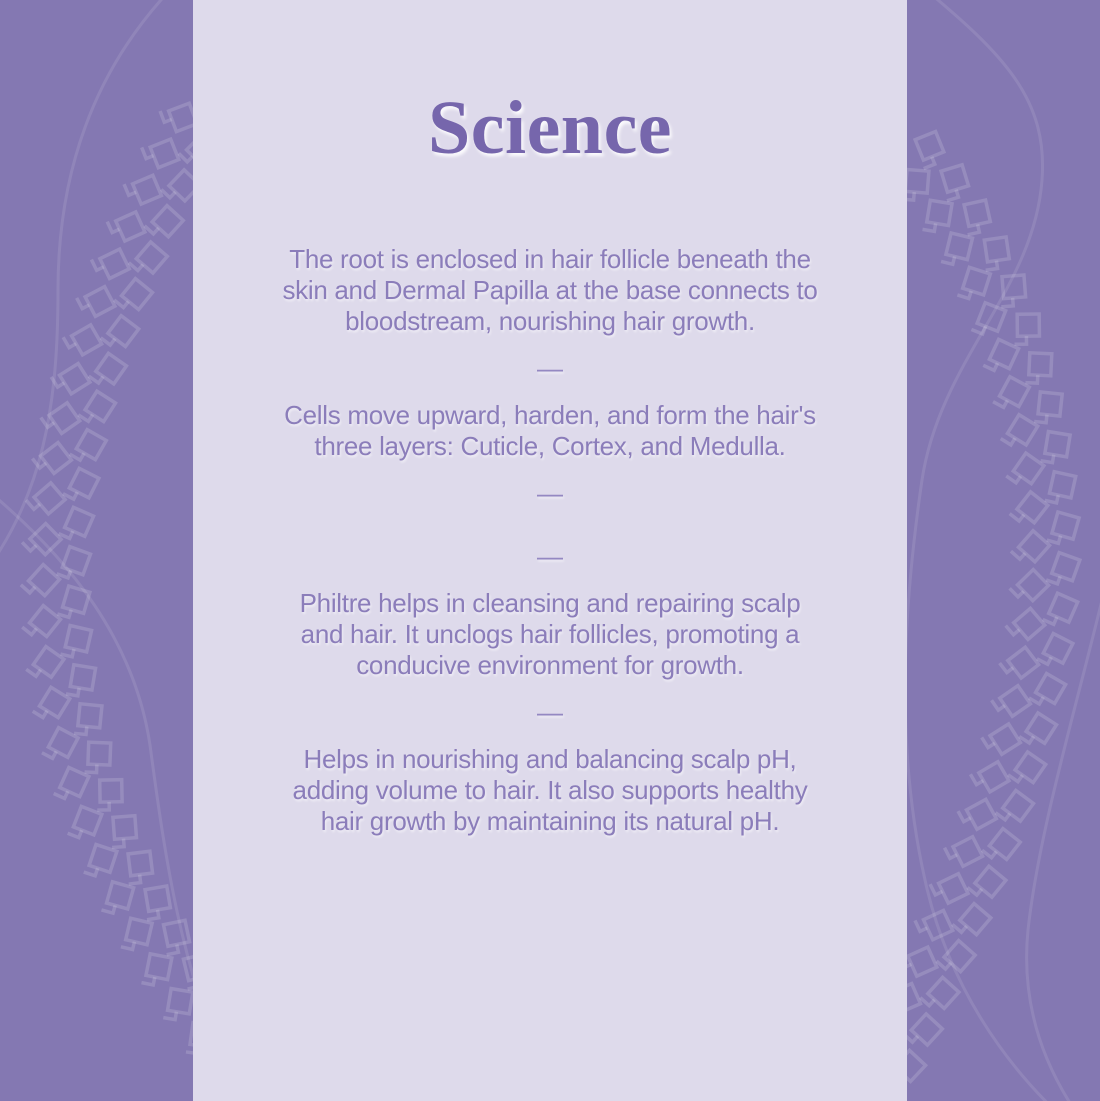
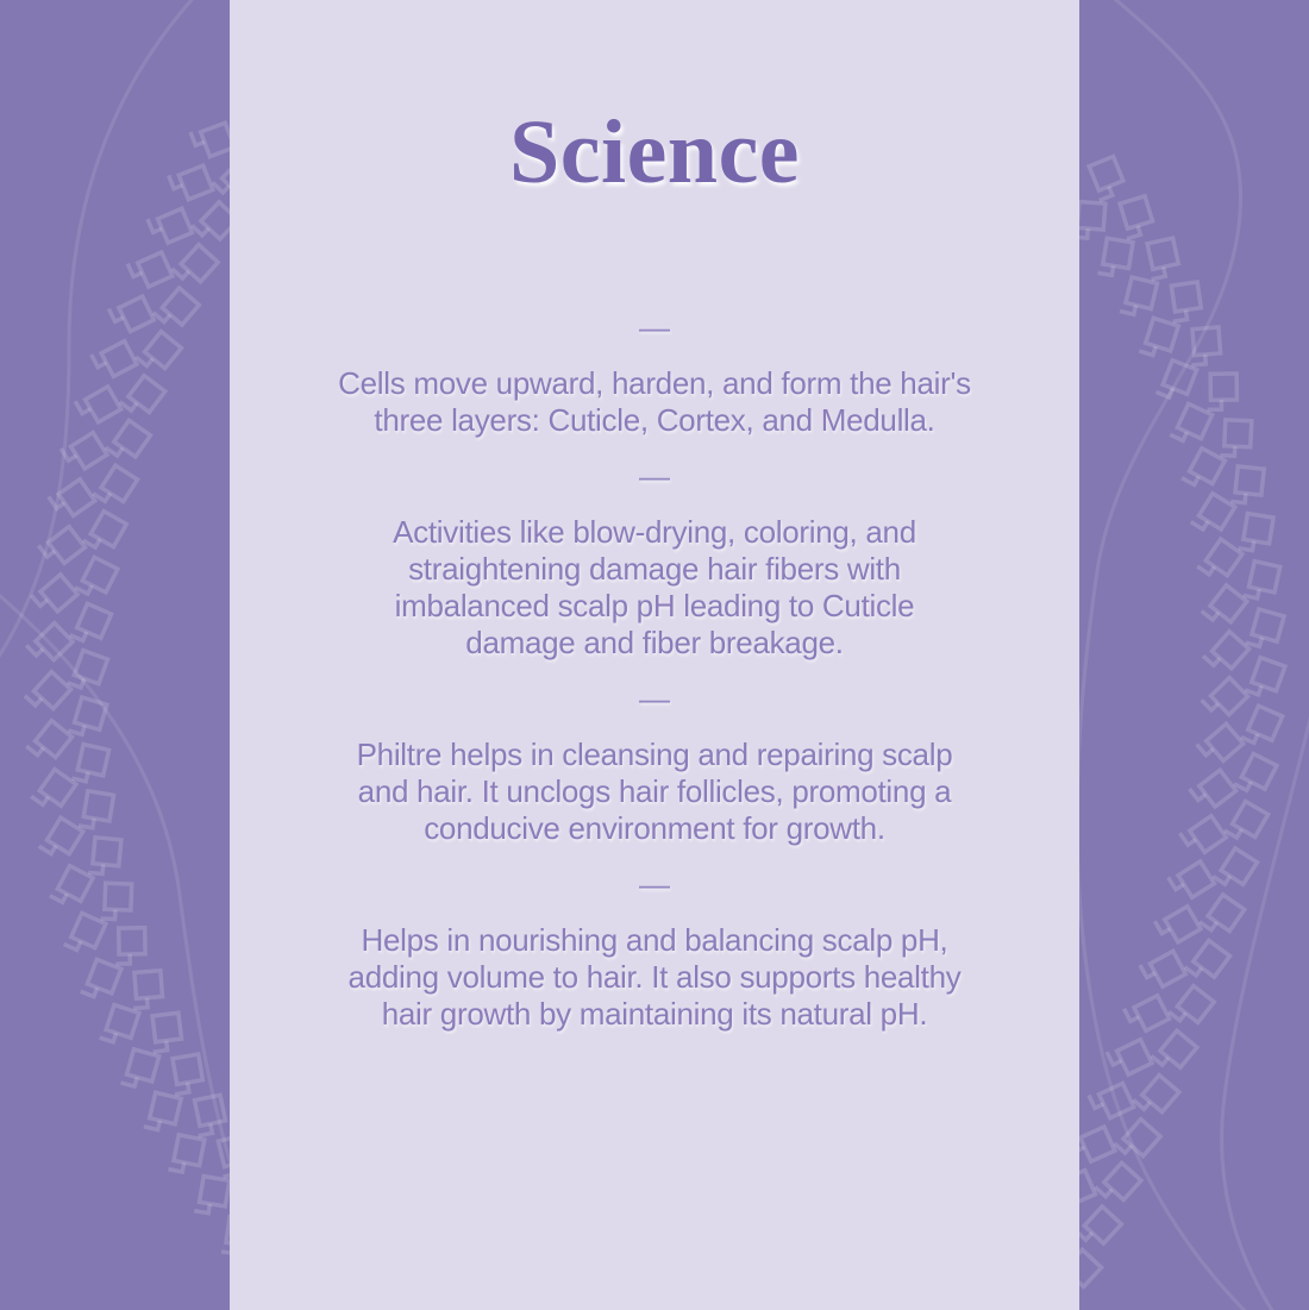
  Science
- The root is enclosed in hair follicle beneath the
- skin and Dermal Papilla at the base connects to
- bloodstream, nourishing hair growth.
  —
  Cells move upward, harden, and form the hair's
  three layers: Cuticle, Cortex, and Medulla.
  —
+ Activities like blow-drying, coloring, and
+ straightening damage hair fibers with
+ imbalanced scalp pH leading to Cuticle
+ damage and fiber breakage.
  —
  Philtre helps in cleansing and repairing scalp
  and hair. It unclogs hair follicles, promoting a
  conducive environment for growth.
  —
  Helps in nourishing and balancing scalp pH,
  adding volume to hair. It also supports healthy
  hair growth by maintaining its natural pH.
